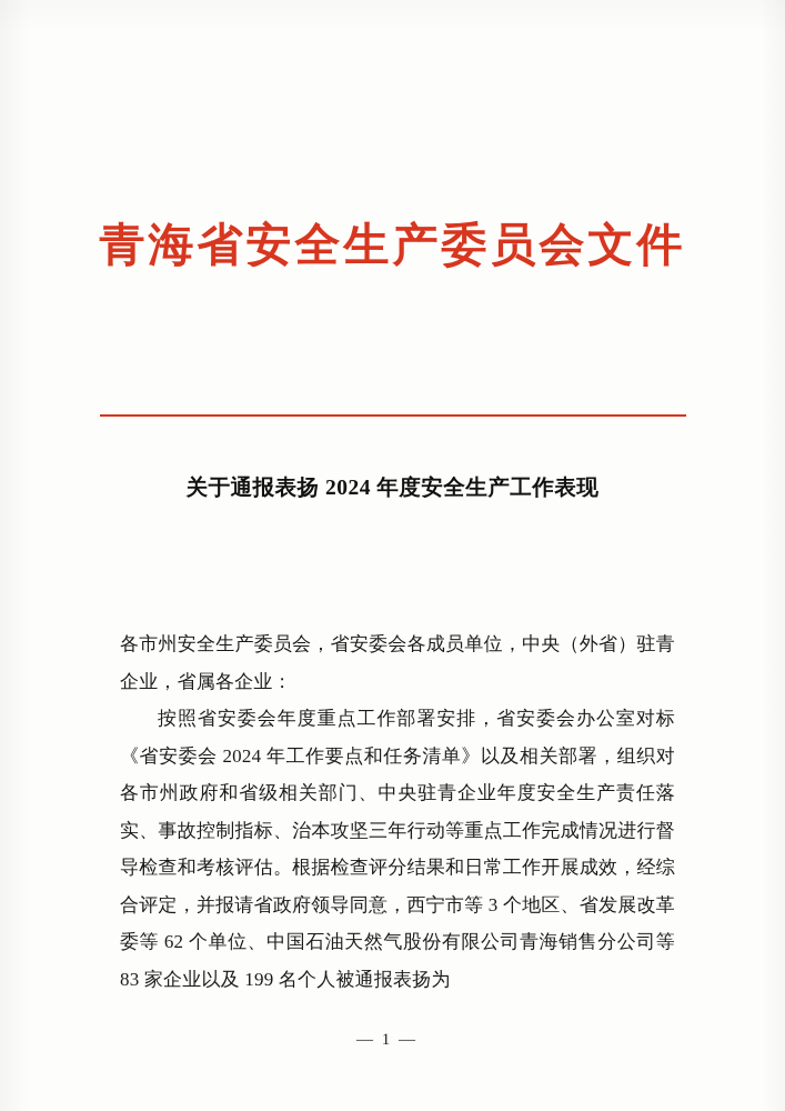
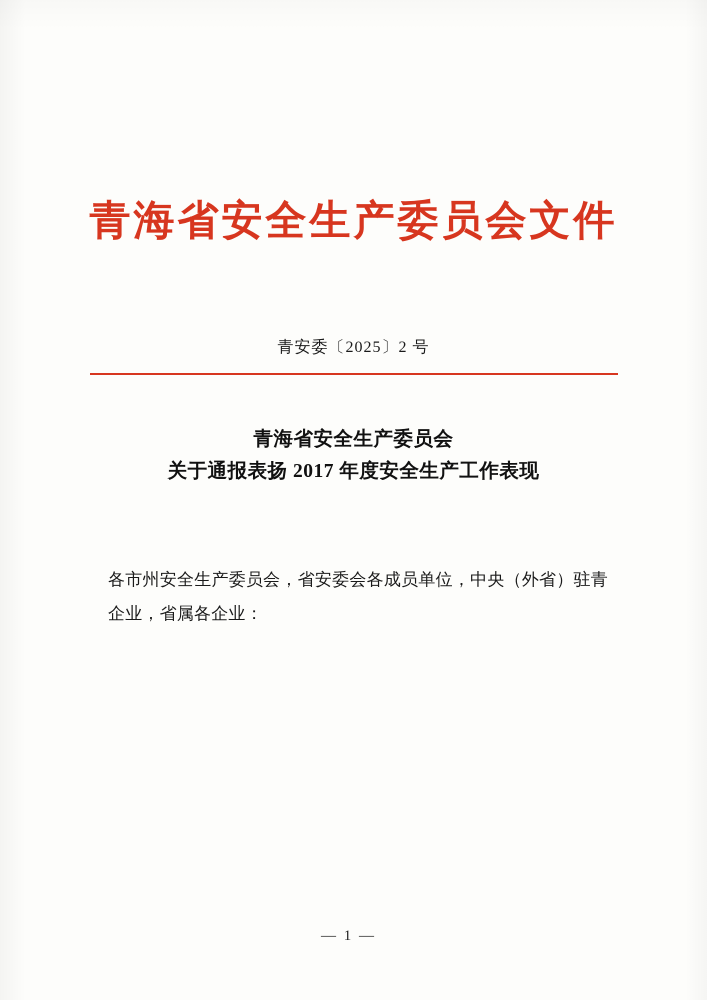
  青海省安全生产委员会文件
+ 青安委〔2025〕2 号
+ 青海省安全生产委员会
- 关于通报表扬 2024 年度安全生产工作表现
+ 关于通报表扬 2017 年度安全生产工作表现
  各市州安全生产委员会，省安委会各成员单位，中央（外省）驻青企业，省属各企业：
- 按照省安委会年度重点工作部署安排，省安委会办公室对标《省安委会 2024 年工作要点和任务清单》以及相关部署，组织对各市州政府和省级相关部门、中央驻青企业年度安全生产责任落实、事故控制指标、治本攻坚三年行动等重点工作完成情况进行督导检查和考核评估。根据检查评分结果和日常工作开展成效，经综合评定，并报请省政府领导同意，西宁市等 3 个地区、省发展改革委等 62 个单位、中国石油天然气股份有限公司青海销售分公司等 83 家企业以及 199 名个人被通报表扬为
  — 1 —
